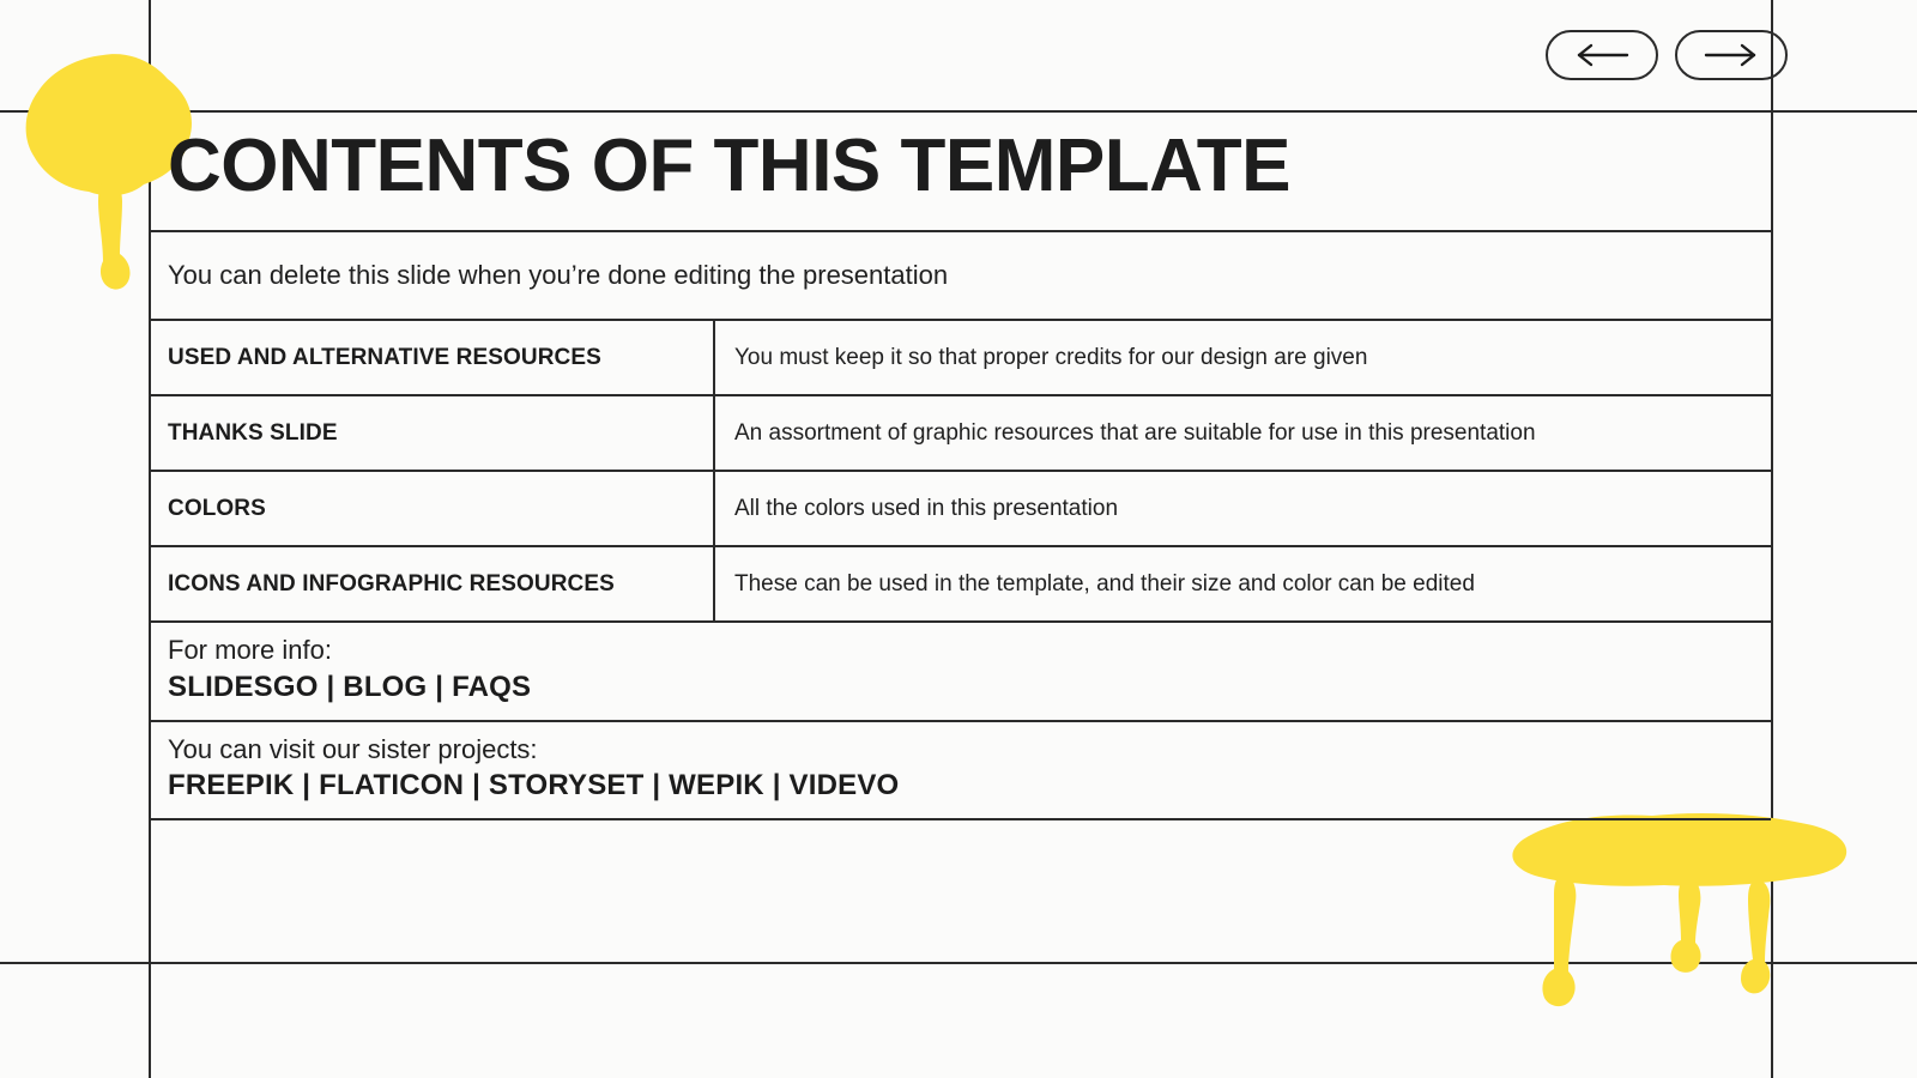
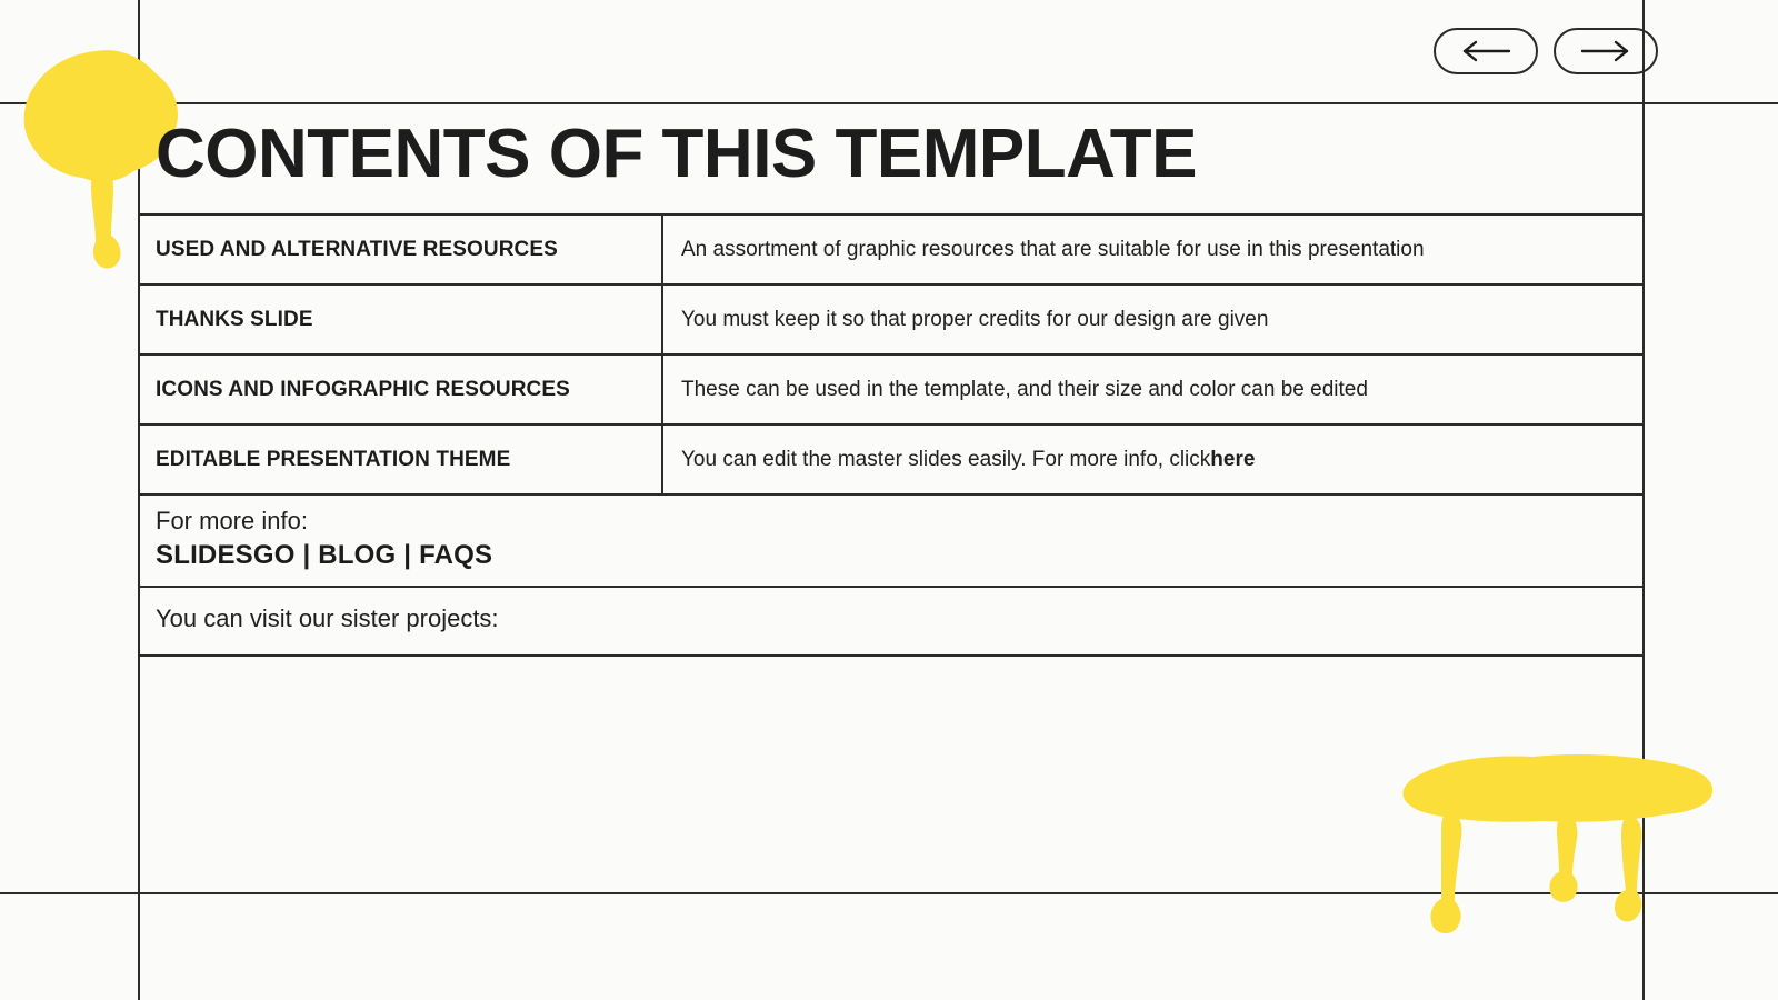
  CONTENTS OF THIS TEMPLATE
- You can delete this slide when you’re done editing the presentation
  USED AND ALTERNATIVE RESOURCES
- You must keep it so that proper credits for our design are given
+ An assortment of graphic resources that are suitable for use in this presentation
  THANKS SLIDE
- An assortment of graphic resources that are suitable for use in this presentation
+ You must keep it so that proper credits for our design are given
- COLORS
- All the colors used in this presentation
  ICONS AND INFOGRAPHIC RESOURCES
  These can be used in the template, and their size and color can be edited
+ EDITABLE PRESENTATION THEME
+ You can edit the master slides easily. For more info, click
+ here
  For more info:
  SLIDESGO | BLOG | FAQS
  You can visit our sister projects:
- FREEPIK | FLATICON | STORYSET | WEPIK | VIDEVO
